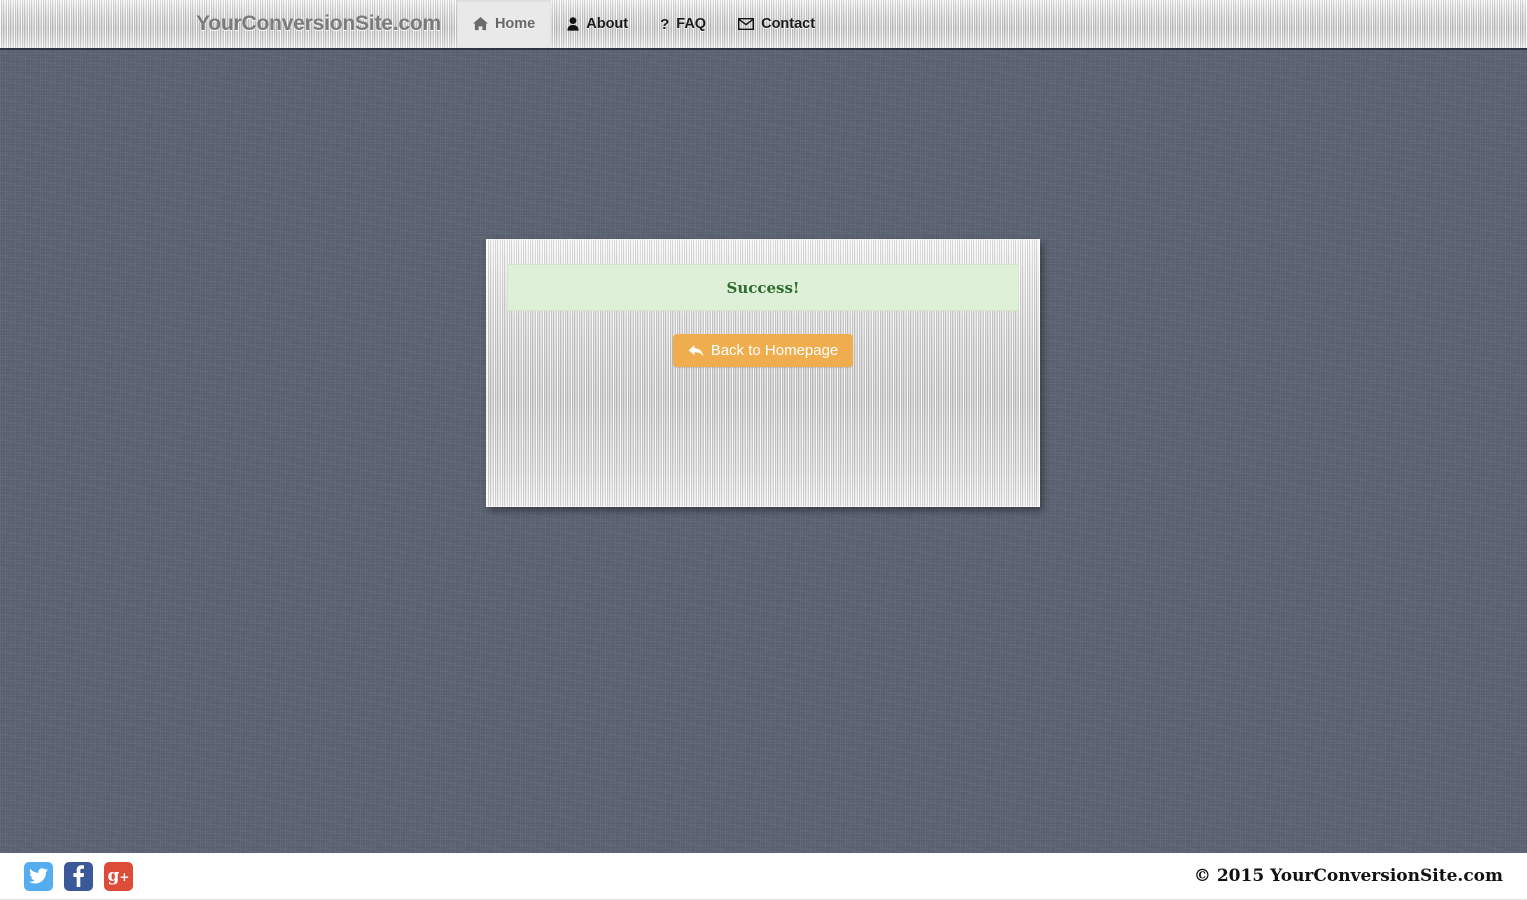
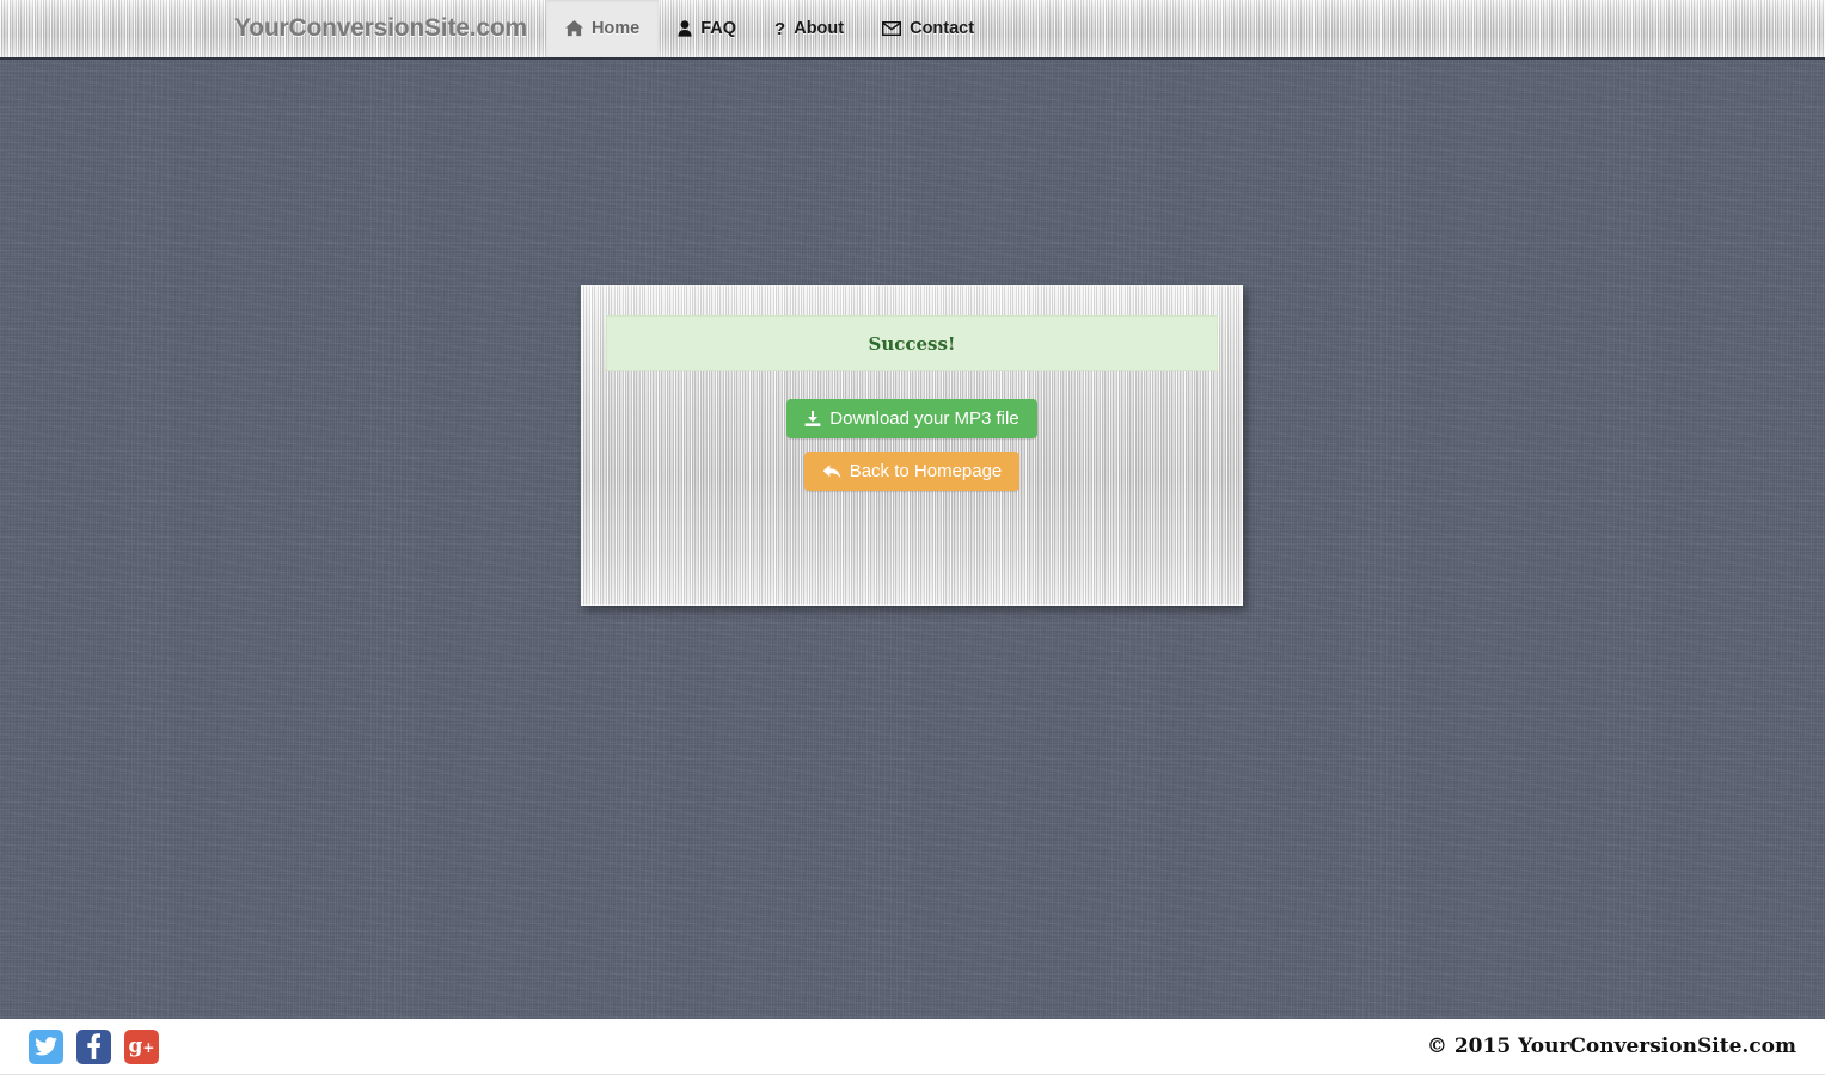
  YourConversionSite.com
  Home
- About
+ FAQ
  ?
- FAQ
+ About
  Contact
  Success!
+ Download your MP3 file
  Back to Homepage
  g+
  © 2015 YourConversionSite.com
